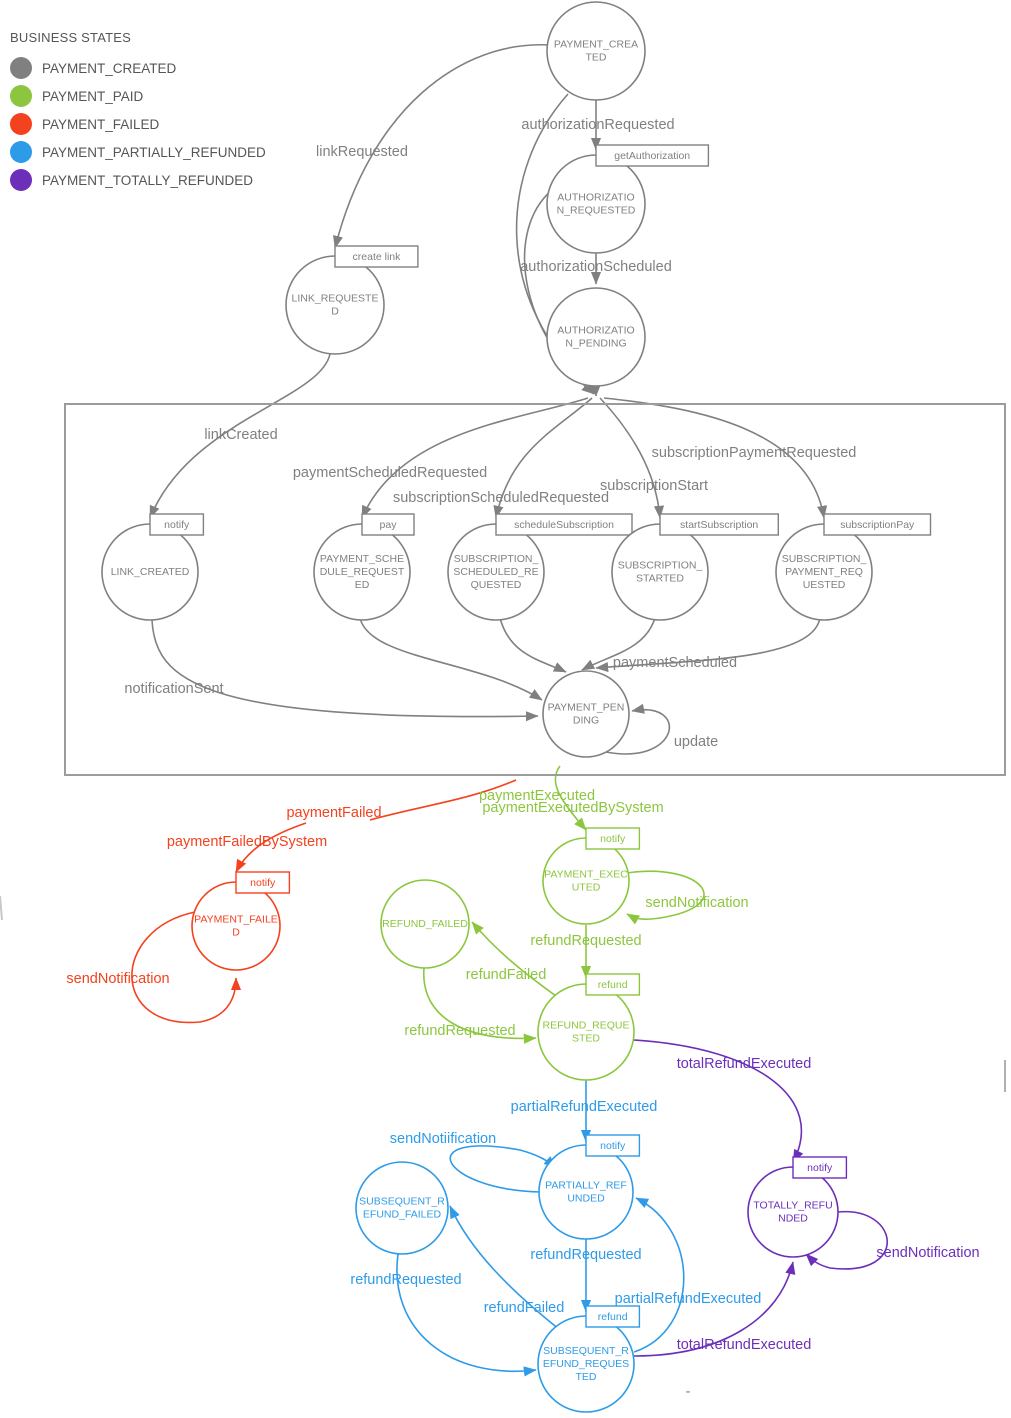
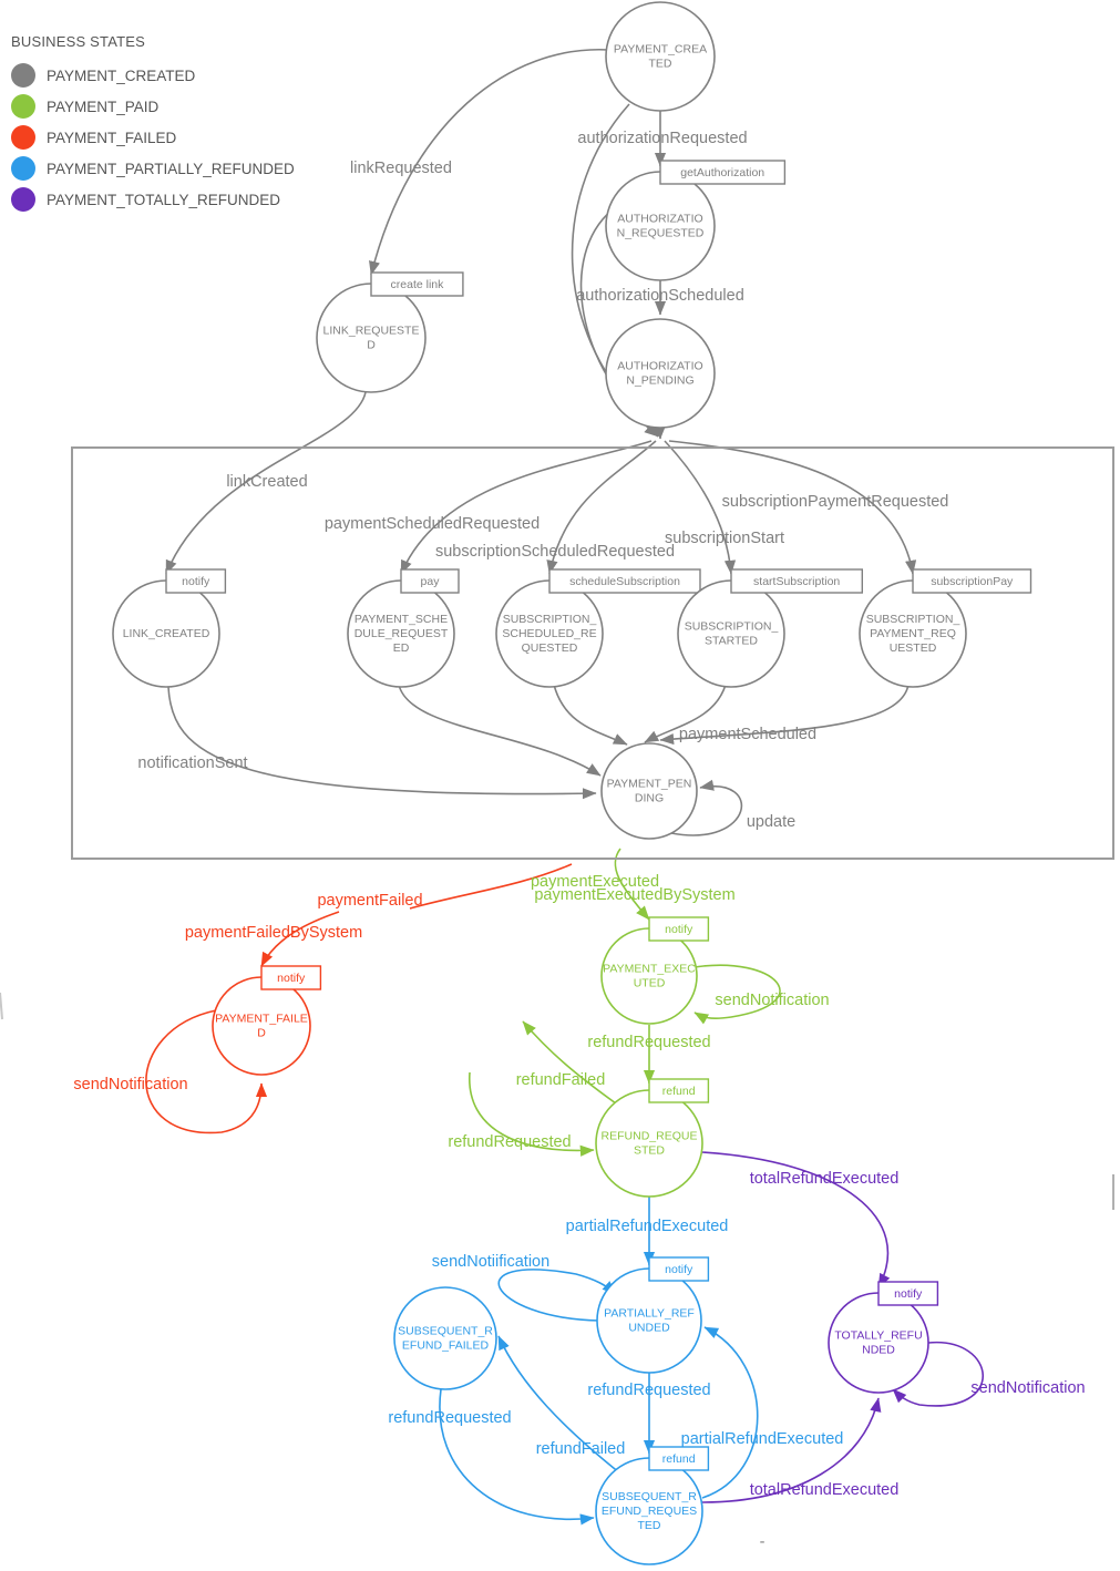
  BUSINESS STATES
  PAYMENT_CREATED
  PAYMENT_PAID
  PAYMENT_FAILED
  PAYMENT_PARTIALLY_REFUNDED
  PAYMENT_TOTALLY_REFUNDED
  PAYMENT_CREA
  TED
  AUTHORIZATIO
  N_REQUESTED
  getAuthorization
  AUTHORIZATIO
  N_PENDING
  LINK_REQUESTE
  D
  create link
  LINK_CREATED
  notify
  PAYMENT_SCHE
  DULE_REQUEST
  ED
  pay
  SUBSCRIPTION_
  SCHEDULED_RE
  QUESTED
  scheduleSubscription
  SUBSCRIPTION_
  STARTED
  startSubscription
  SUBSCRIPTION_
  PAYMENT_REQ
  UESTED
  subscriptionPay
  PAYMENT_PEN
  DING
  PAYMENT_FAILE
  D
  notify
  PAYMENT_EXEC
  UTED
  notify
- REFUND_FAILED
  REFUND_REQUE
  STED
  refund
  PARTIALLY_REF
  UNDED
  notify
  SUBSEQUENT_R
  EFUND_FAILED
  SUBSEQUENT_R
  EFUND_REQUES
  TED
  refund
  TOTALLY_REFU
  NDED
  notify
  linkRequested
  authorizationRequested
  authorizationScheduled
  linkCreated
  paymentScheduledRequested
  subscriptionScheduledRequested
  subscriptionStart
  subscriptionPaymentRequested
  notificationSent
  paymentScheduled
  update
  paymentFailed
  paymentFailedBySystem
  sendNotification
  paymentExecuted
  paymentExecutedBySystem
  sendNotification
  refundRequested
  refundFailed
  refundRequested
  totalRefundExecuted
  partialRefundExecuted
  sendNotiification
  refundRequested
  sendNotification
  refundRequested
  partialRefundExecuted
  refundFailed
  totalRefundExecuted
  -
